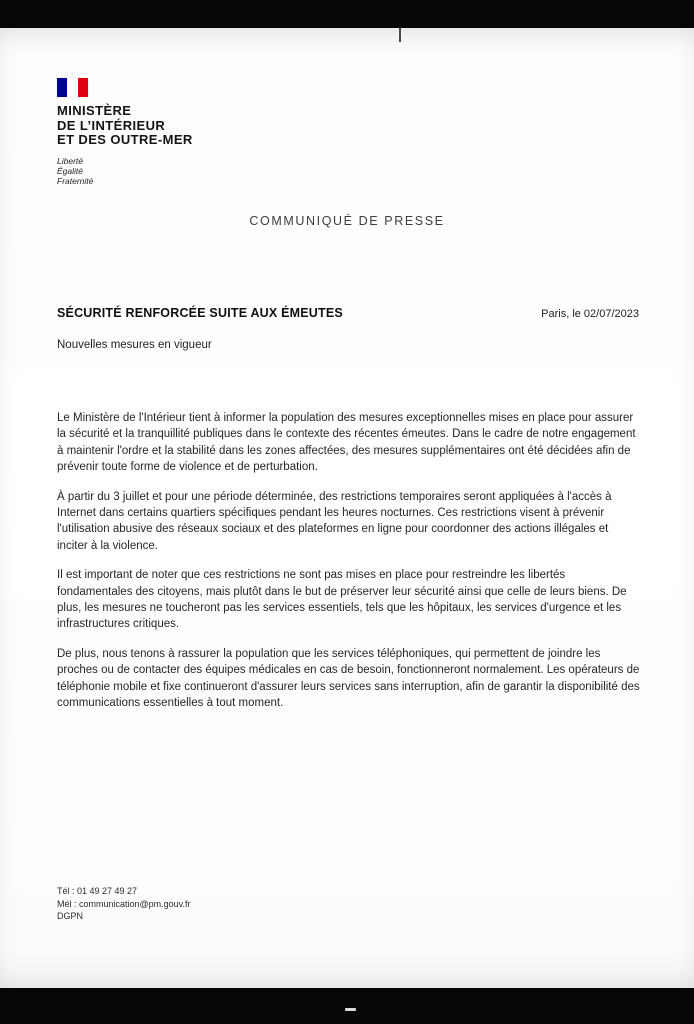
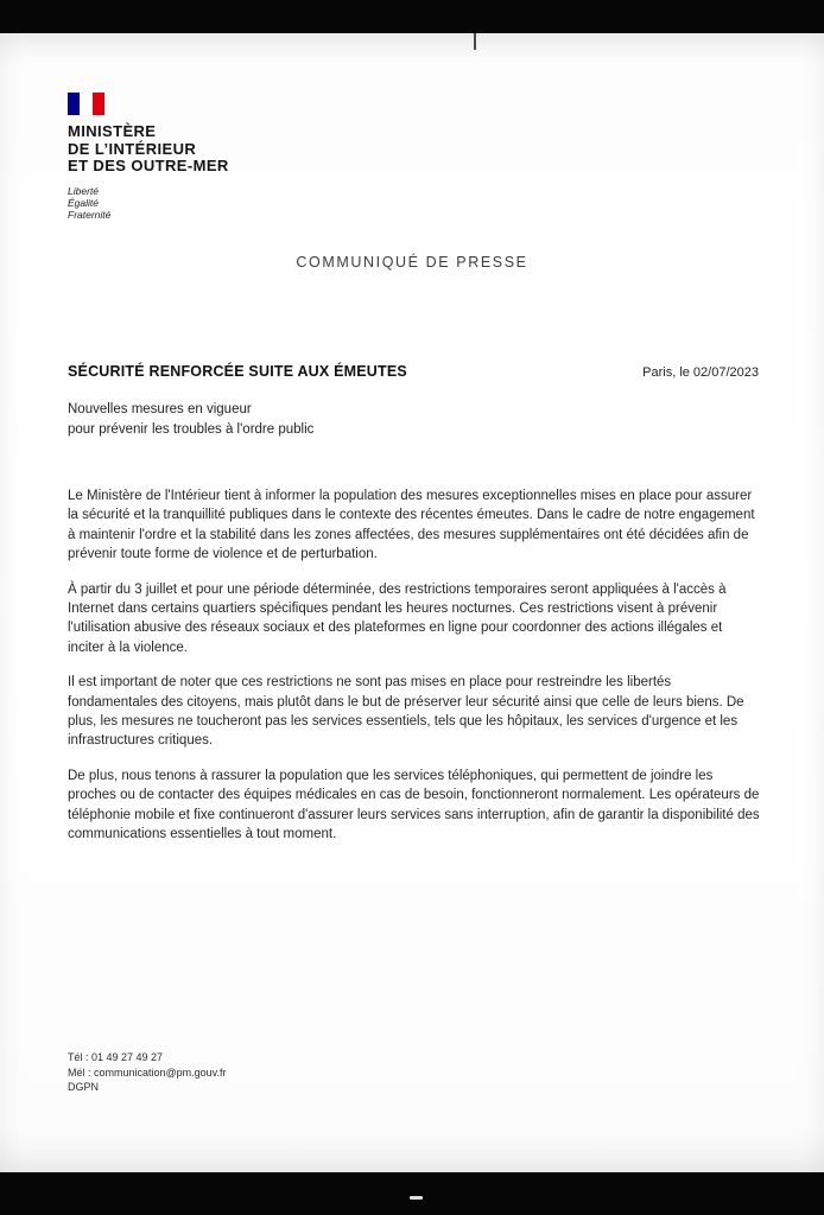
  MINISTÈRE
  DE L’INTÉRIEUR
  ET DES OUTRE-MER
  Liberté
  Égalité
  Fraternité
  COMMUNIQUÉ DE PRESSE
  SÉCURITÉ RENFORCÉE SUITE AUX ÉMEUTES
  Paris, le 02/07/2023
  Nouvelles mesures en vigueur
+ pour prévenir les troubles à l'ordre public
  Le Ministère de l'Intérieur tient à informer la population des mesures exceptionnelles mises en place pour assurer la sécurité et la tranquillité publiques dans le contexte des récentes émeutes. Dans le cadre de notre engagement à maintenir l'ordre et la stabilité dans les zones affectées, des mesures supplémentaires ont été décidées afin de prévenir toute forme de violence et de perturbation.
  À partir du 3 juillet et pour une période déterminée, des restrictions temporaires seront appliquées à l'accès à Internet dans certains quartiers spécifiques pendant les heures nocturnes. Ces restrictions visent à prévenir l'utilisation abusive des réseaux sociaux et des plateformes en ligne pour coordonner des actions illégales et inciter à la violence.
  Il est important de noter que ces restrictions ne sont pas mises en place pour restreindre les libertés fondamentales des citoyens, mais plutôt dans le but de préserver leur sécurité ainsi que celle de leurs biens. De plus, les mesures ne toucheront pas les services essentiels, tels que les hôpitaux, les services d'urgence et les infrastructures critiques.
  De plus, nous tenons à rassurer la population que les services téléphoniques, qui permettent de joindre les proches ou de contacter des équipes médicales en cas de besoin, fonctionneront normalement. Les opérateurs de téléphonie mobile et fixe continueront d'assurer leurs services sans interruption, afin de garantir la disponibilité des communications essentielles à tout moment.
  Tél : 01 49 27 49 27
  Mél : communication@pm.gouv.fr
  DGPN
